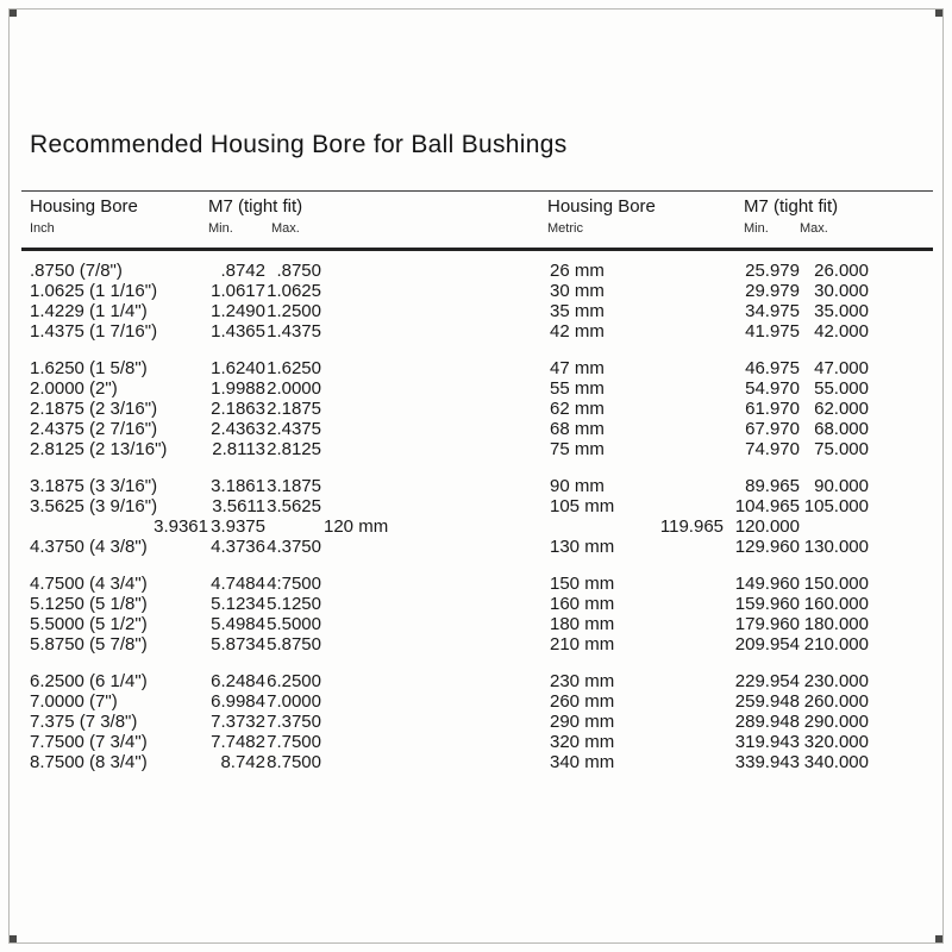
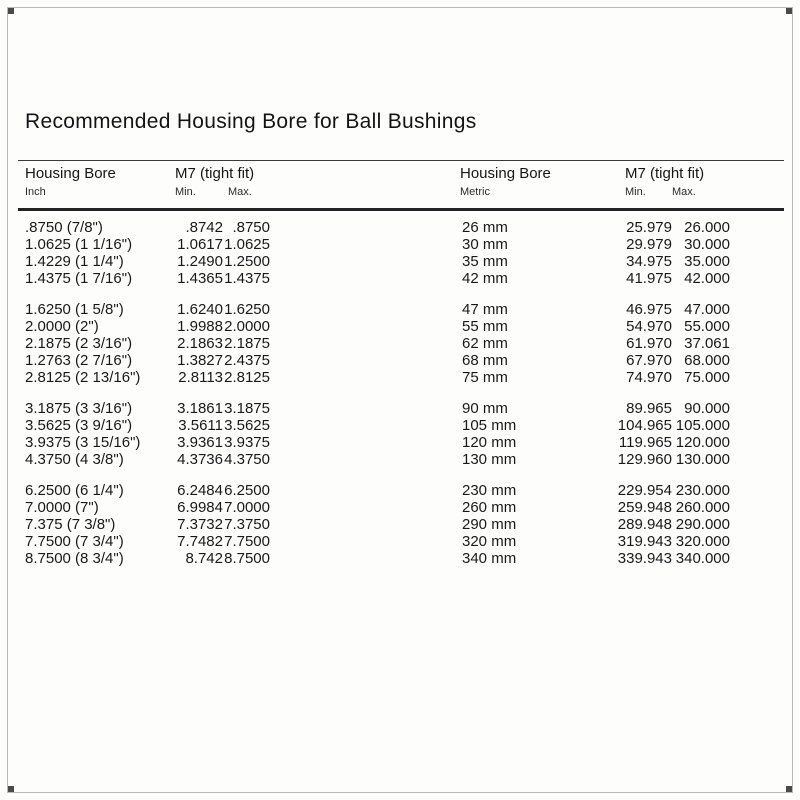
  Recommended Housing Bore for Ball Bushings
  Housing Bore
  Inch
  M7 (tight fit)
  Min.
  Max.
  Housing Bore
  Metric
  M7 (tight fit)
  Min.
  Max.
  .8750 (7/8")
  .8742
  .8750
  26 mm
  25.979
  26.000
  1.0625 (1 1/16")
  1.0617
  1.0625
  30 mm
  29.979
  30.000
  1.4229 (1 1/4")
  1.2490
  1.2500
  35 mm
  34.975
  35.000
  1.4375 (1 7/16")
  1.4365
  1.4375
  42 mm
  41.975
  42.000
  1.6250 (1 5/8")
  1.6240
  1.6250
  47 mm
  46.975
  47.000
  2.0000 (2")
  1.9988
  2.0000
  55 mm
  54.970
  55.000
  2.1875 (2 3/16")
  2.1863
  2.1875
  62 mm
  61.970
- 62.000
+ 37.061
- 2.4375 (2 7/16")
+ 1.2763 (2 7/16")
- 2.4363
+ 1.3827
  2.4375
  68 mm
  67.970
  68.000
  2.8125 (2 13/16")
  2.8113
  2.8125
  75 mm
  74.970
  75.000
  3.1875 (3 3/16")
  3.1861
  3.1875
  90 mm
  89.965
  90.000
  3.5625 (3 9/16")
  3.5611
  3.5625
  105 mm
  104.965
  105.000
+ 3.9375 (3 15/16")
  3.9361
  3.9375
  120 mm
  119.965
  120.000
  4.3750 (4 3/8")
  4.3736
  4.3750
  130 mm
  129.960
  130.000
- 4.7500 (4 3/4")
- 4.7484
- 4:7500
- 150 mm
- 149.960
- 150.000
- 5.1250 (5 1/8")
- 5.1234
- 5.1250
- 160 mm
- 159.960
- 160.000
- 5.5000 (5 1/2")
- 5.4984
- 5.5000
- 180 mm
- 179.960
- 180.000
- 5.8750 (5 7/8")
- 5.8734
- 5.8750
- 210 mm
- 209.954
- 210.000
  6.2500 (6 1/4")
  6.2484
  6.2500
  230 mm
  229.954
  230.000
  7.0000 (7")
  6.9984
  7.0000
  260 mm
  259.948
  260.000
  7.375 (7 3/8")
  7.3732
  7.3750
  290 mm
  289.948
  290.000
  7.7500 (7 3/4")
  7.7482
  7.7500
  320 mm
  319.943
  320.000
  8.7500 (8 3/4")
  8.742
  8.7500
  340 mm
  339.943
  340.000
